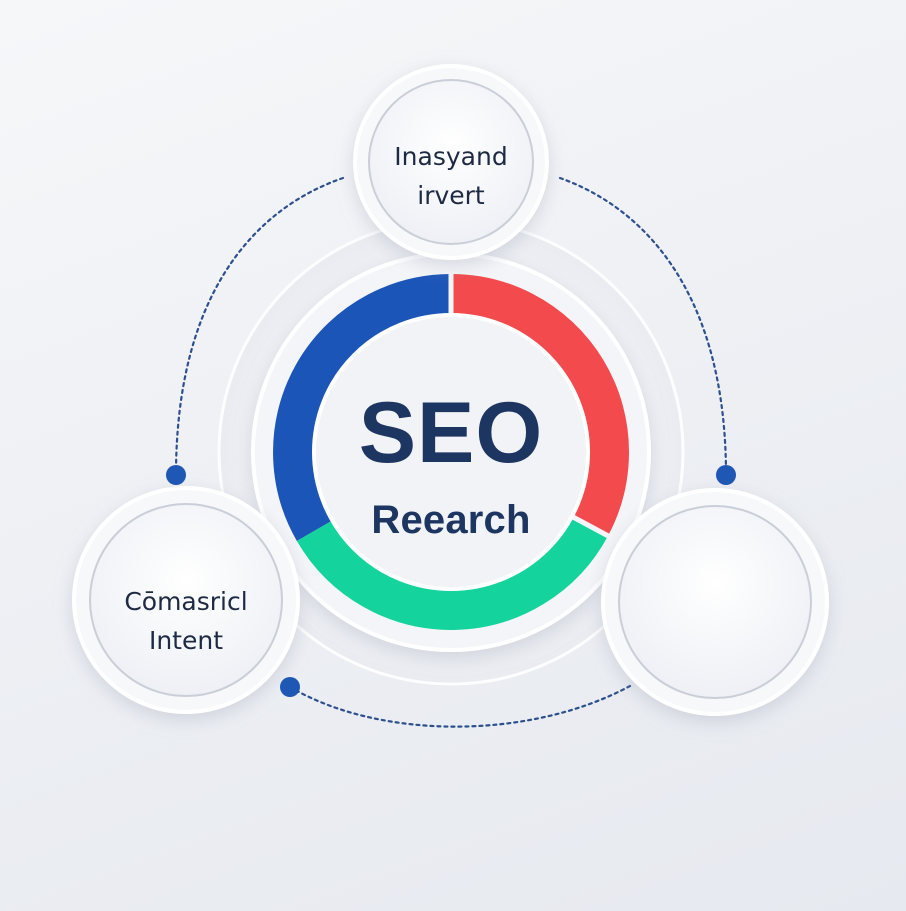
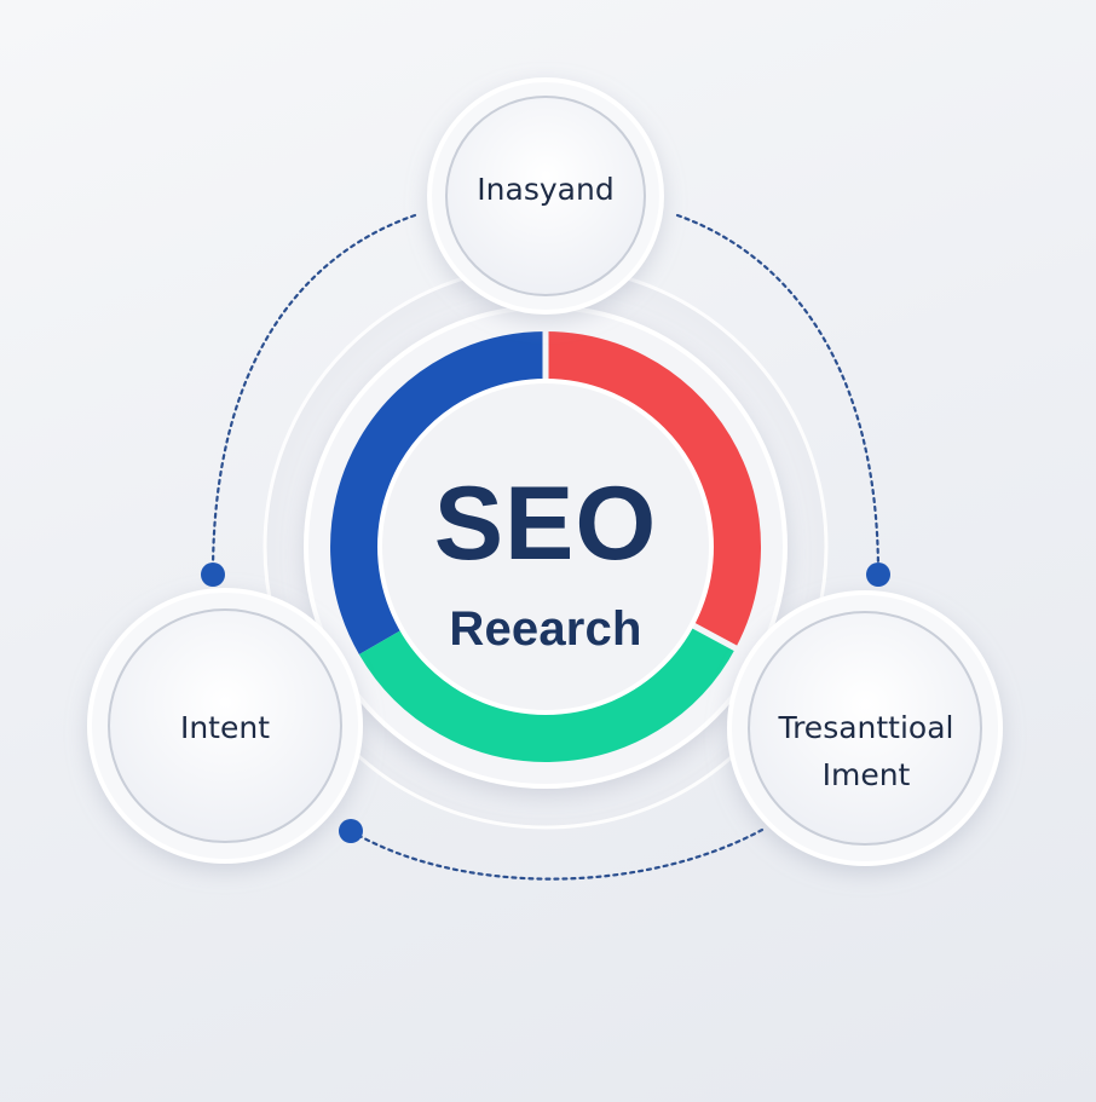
  SEO
  Reearch
  Inasyand
- irvert
- Cōmasricl
  Intent
+ Tresanttioal
+ Iment
